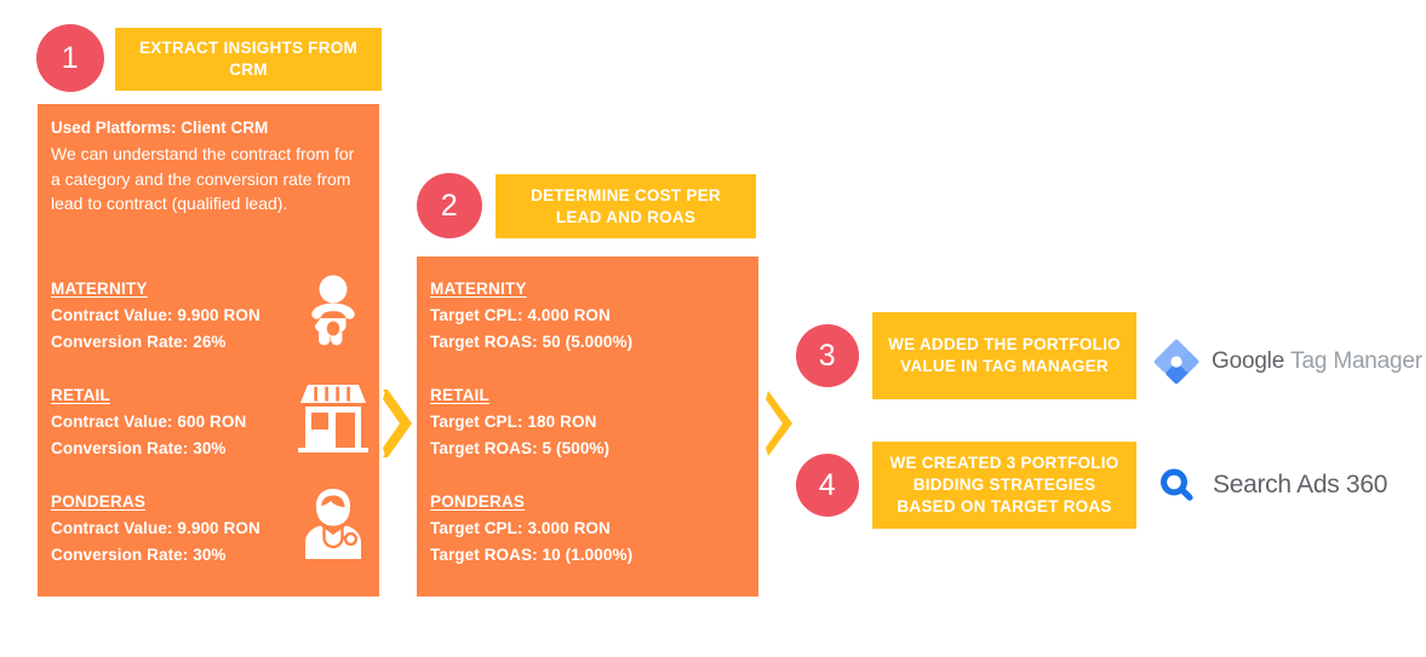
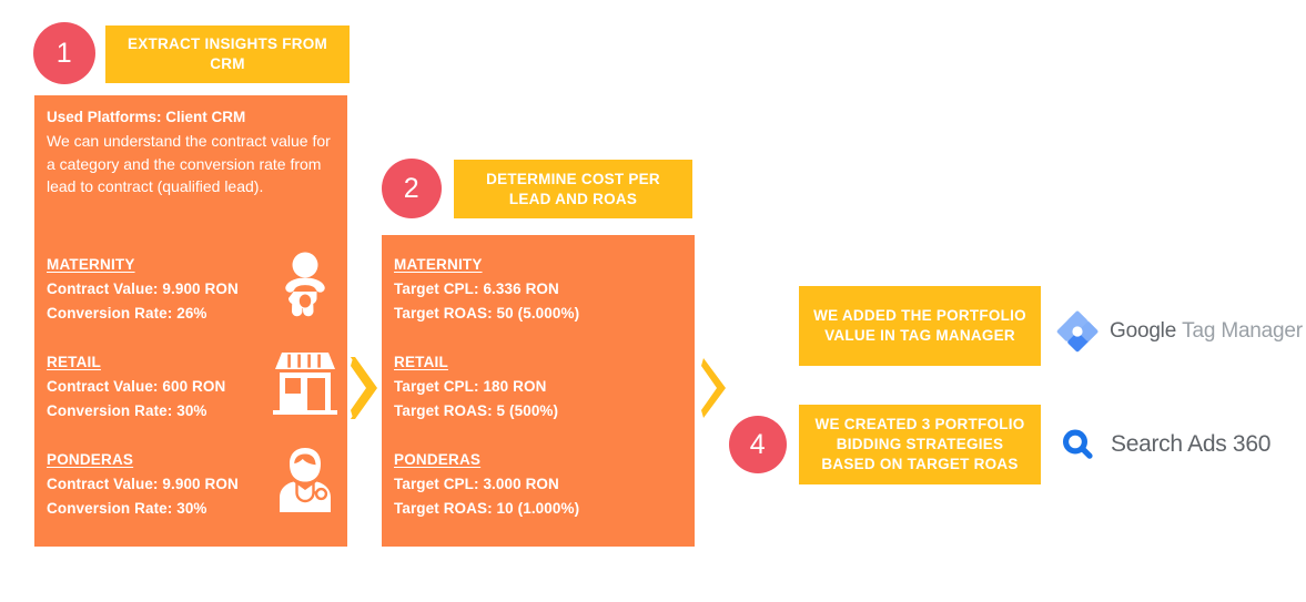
  1
  EXTRACT INSIGHTS FROM CRM
  Used Platforms: Client CRM
- We can understand the contract from for a category and the conversion rate from lead to contract (qualified lead).
+ We can understand the contract value for a category and the conversion rate from lead to contract (qualified lead).
  MATERNITY
  Contract Value: 9.900 RON
  Conversion Rate: 26%
  RETAIL
  Contract Value: 600 RON
  Conversion Rate: 30%
  PONDERAS
  Contract Value: 9.900 RON
  Conversion Rate: 30%
  2
  DETERMINE COST PER LEAD AND ROAS
  MATERNITY
- Target CPL: 4.000 RON
+ Target CPL: 6.336 RON
  Target ROAS: 50 (5.000%)
  RETAIL
  Target CPL: 180 RON
  Target ROAS: 5 (500%)
  PONDERAS
  Target CPL: 3.000 RON
  Target ROAS: 10 (1.000%)
- 3
  WE ADDED THE PORTFOLIO VALUE IN TAG MANAGER
  Google Tag Manager
  4
  WE CREATED 3 PORTFOLIO BIDDING STRATEGIES BASED ON TARGET ROAS
  Search Ads 360
